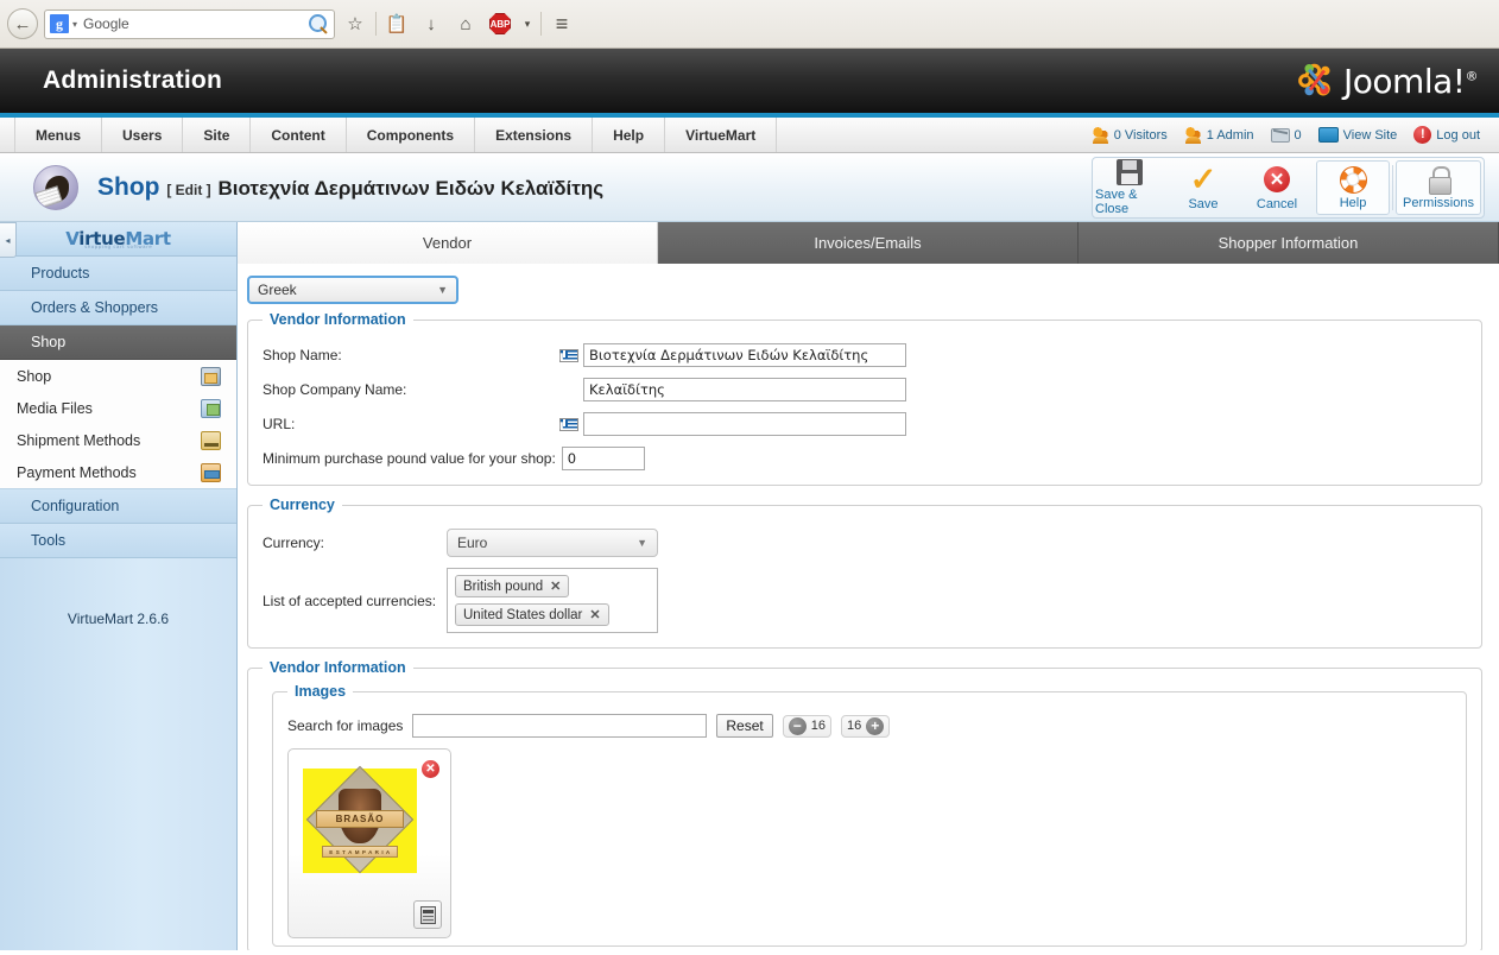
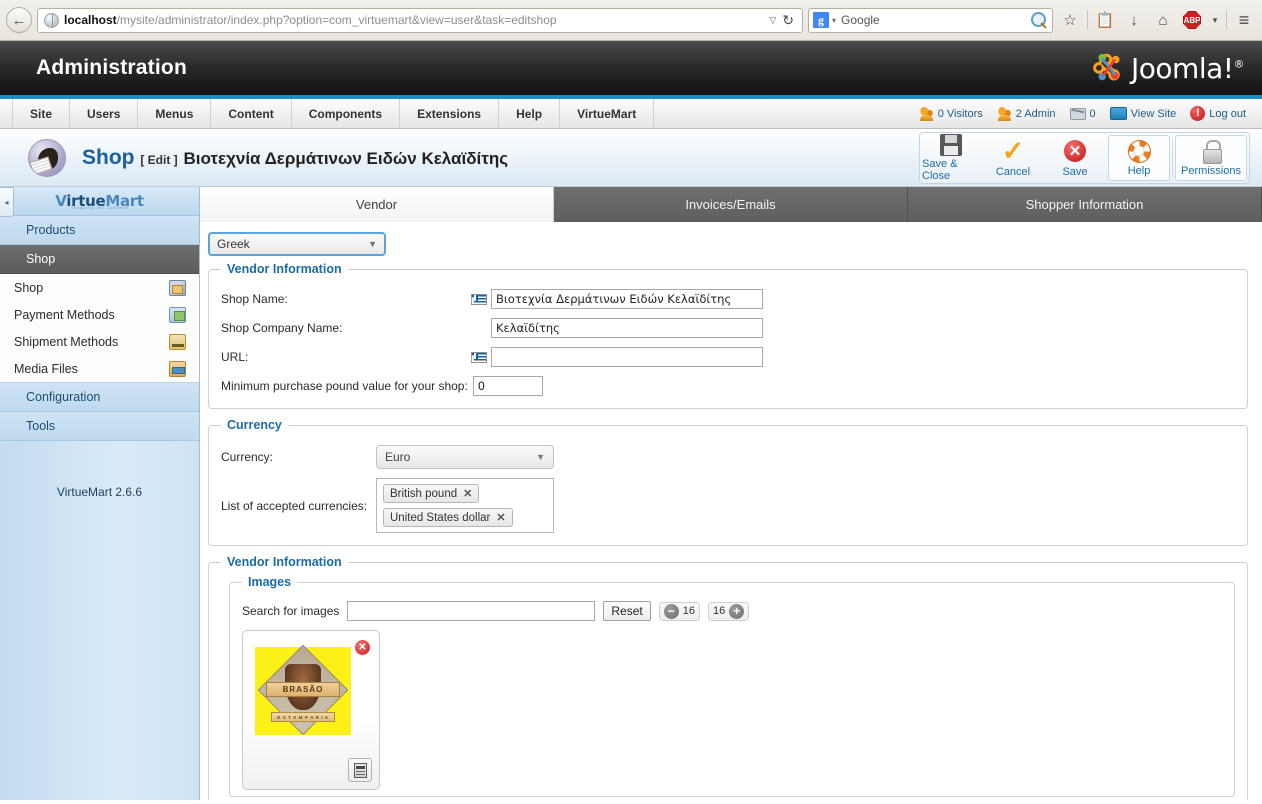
  ←
+ localhost/mysite/administrator/index.php?option=com_virtuemart&view=user&task=editshop
+ ▽
+ ↻
  g
  ▾
  Google
  ☆
  📋
  ↓
  ⌂
  ABP
  ▾
  ≡
  Administration
  Joomla!®
- Menus
+ Site
  Users
- Site
+ Menus
  Content
  Components
  Extensions
  Help
  VirtueMart
  0 Visitors
- 1 Admin
+ 2 Admin
  0
  View Site
  !
  Log out
  Shop [ Edit ] Βιοτεχνία Δερμάτινων Ειδών Κελαϊδίτης
  Save & Close
  ✓
- Save
+ Cancel
  ✕
- Cancel
+ Save
  Help
  Permissions
  ◂
  VirtueMart
  Products
- Orders & Shoppers
  Shop
  Shop
- Media Files
+ Payment Methods
  Shipment Methods
- Payment Methods
+ Media Files
  Configuration
  Tools
  VirtueMart 2.6.6
  Vendor
  Invoices/Emails
  Shopper Information
  Greek
  ▼
  Vendor Information
  Shop Name:
  Βιοτεχνία Δερμάτινων Ειδών Κελαϊδίτης
  Shop Company Name:
  Κελαϊδίτης
  URL:
  Minimum purchase pound value for your shop:
  0
  Currency
  Currency:
  Euro
  ▼
  List of accepted currencies:
  British pound
  ✕
  United States dollar
  ✕
  Vendor Information
  Images
  Search for images
  Reset
  −
  16
  16
  +
  BRASÃO
  ✕
